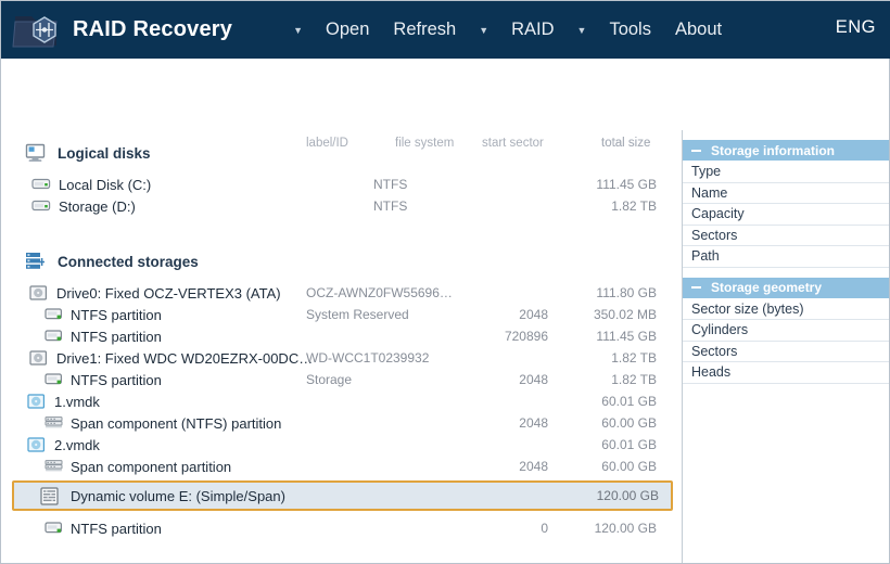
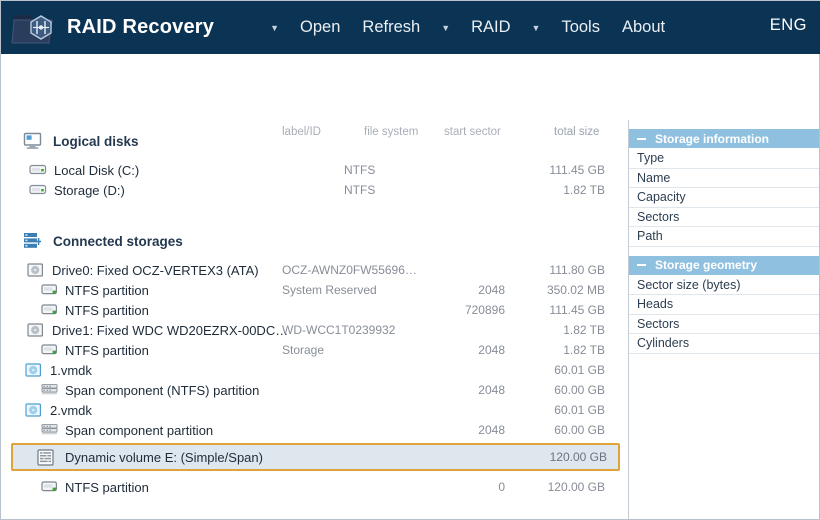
  RAID Recovery
  ▼
  Open
  Refresh
  ▼
  RAID
  ▼
  Tools
  About
  ENG
  Logical disks
  file system
  total size
  Local Disk (C:)
  NTFS
  111.45 GB
  Storage (D:)
  NTFS
  1.82 TB
  Connected storages
  label/ID
  start sector
  Drive0: Fixed OCZ-VERTEX3 (ATA)
  OCZ-AWNZ0FW55696…
  111.80 GB
  NTFS partition
  System Reserved
  2048
  350.02 MB
  NTFS partition
  720896
  111.45 GB
  Drive1: Fixed WDC WD20EZRX-00DC…
  WD-WCC1T0239932
  1.82 TB
  NTFS partition
  Storage
  2048
  1.82 TB
  1.vmdk
  60.01 GB
  Span component (NTFS) partition
  2048
  60.00 GB
  2.vmdk
  60.01 GB
  Span component partition
  2048
  60.00 GB
  Dynamic volume E: (Simple/Span)
  120.00 GB
  NTFS partition
  0
  120.00 GB
  Storage information
  Type
  Name
  Capacity
  Sectors
  Path
  Storage geometry
  Sector size (bytes)
- Cylinders
+ Heads
  Sectors
- Heads
+ Cylinders
